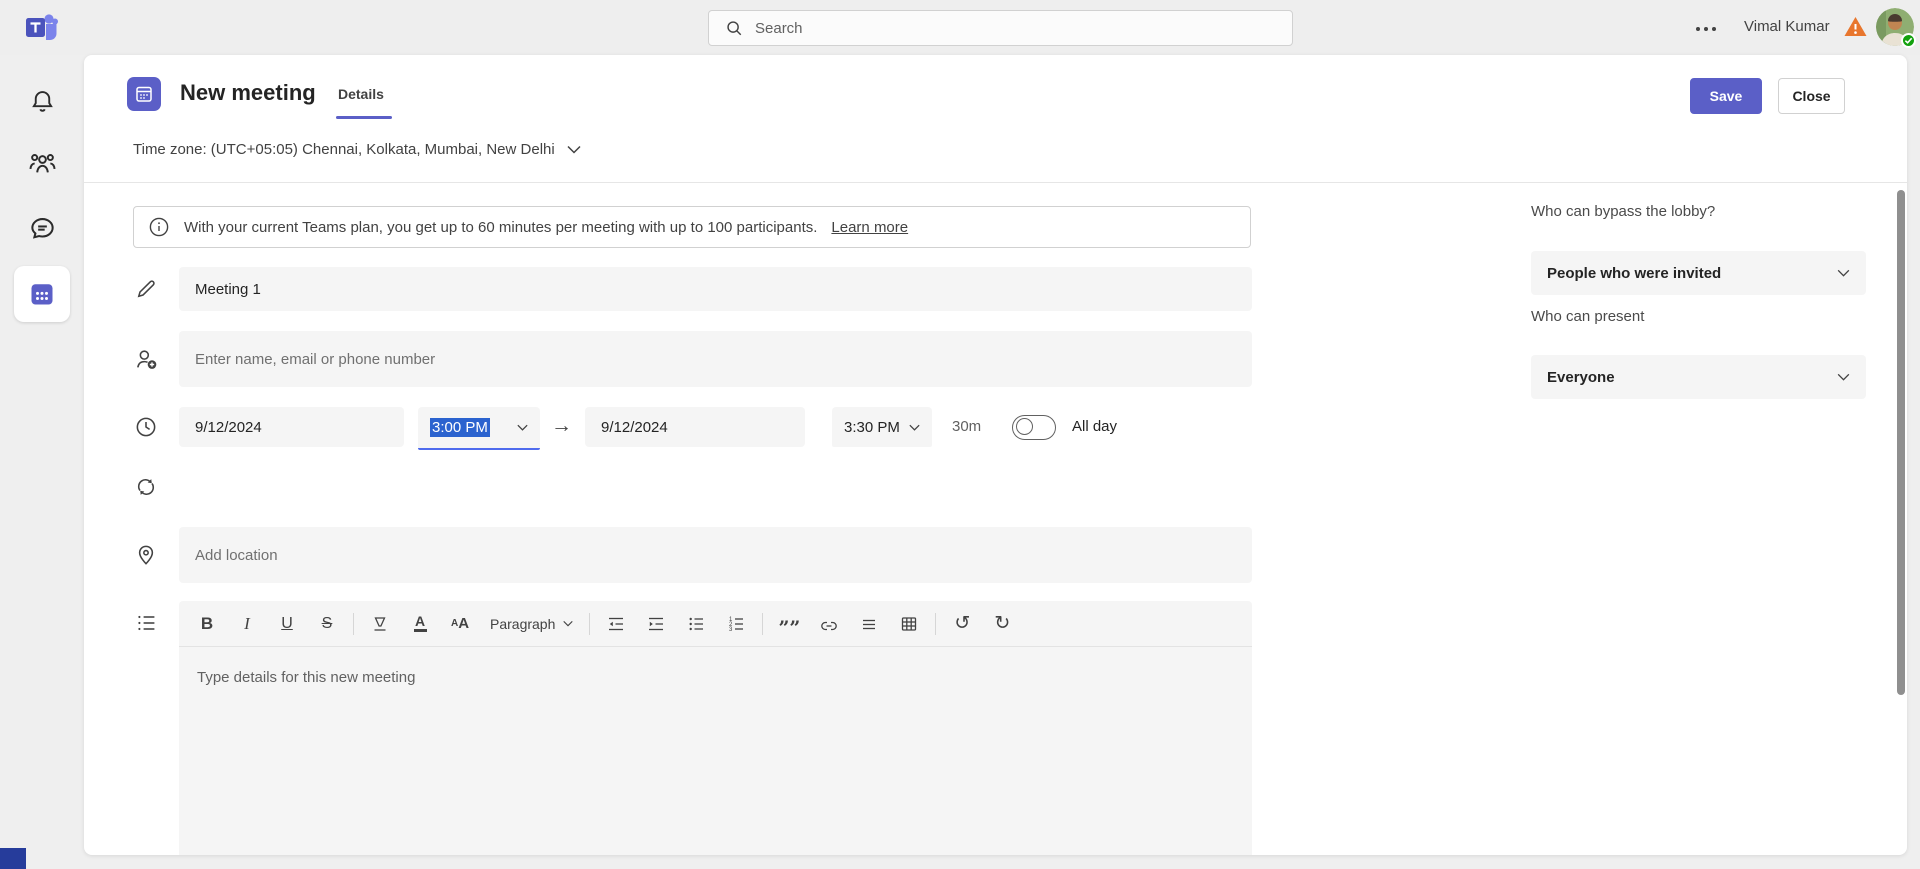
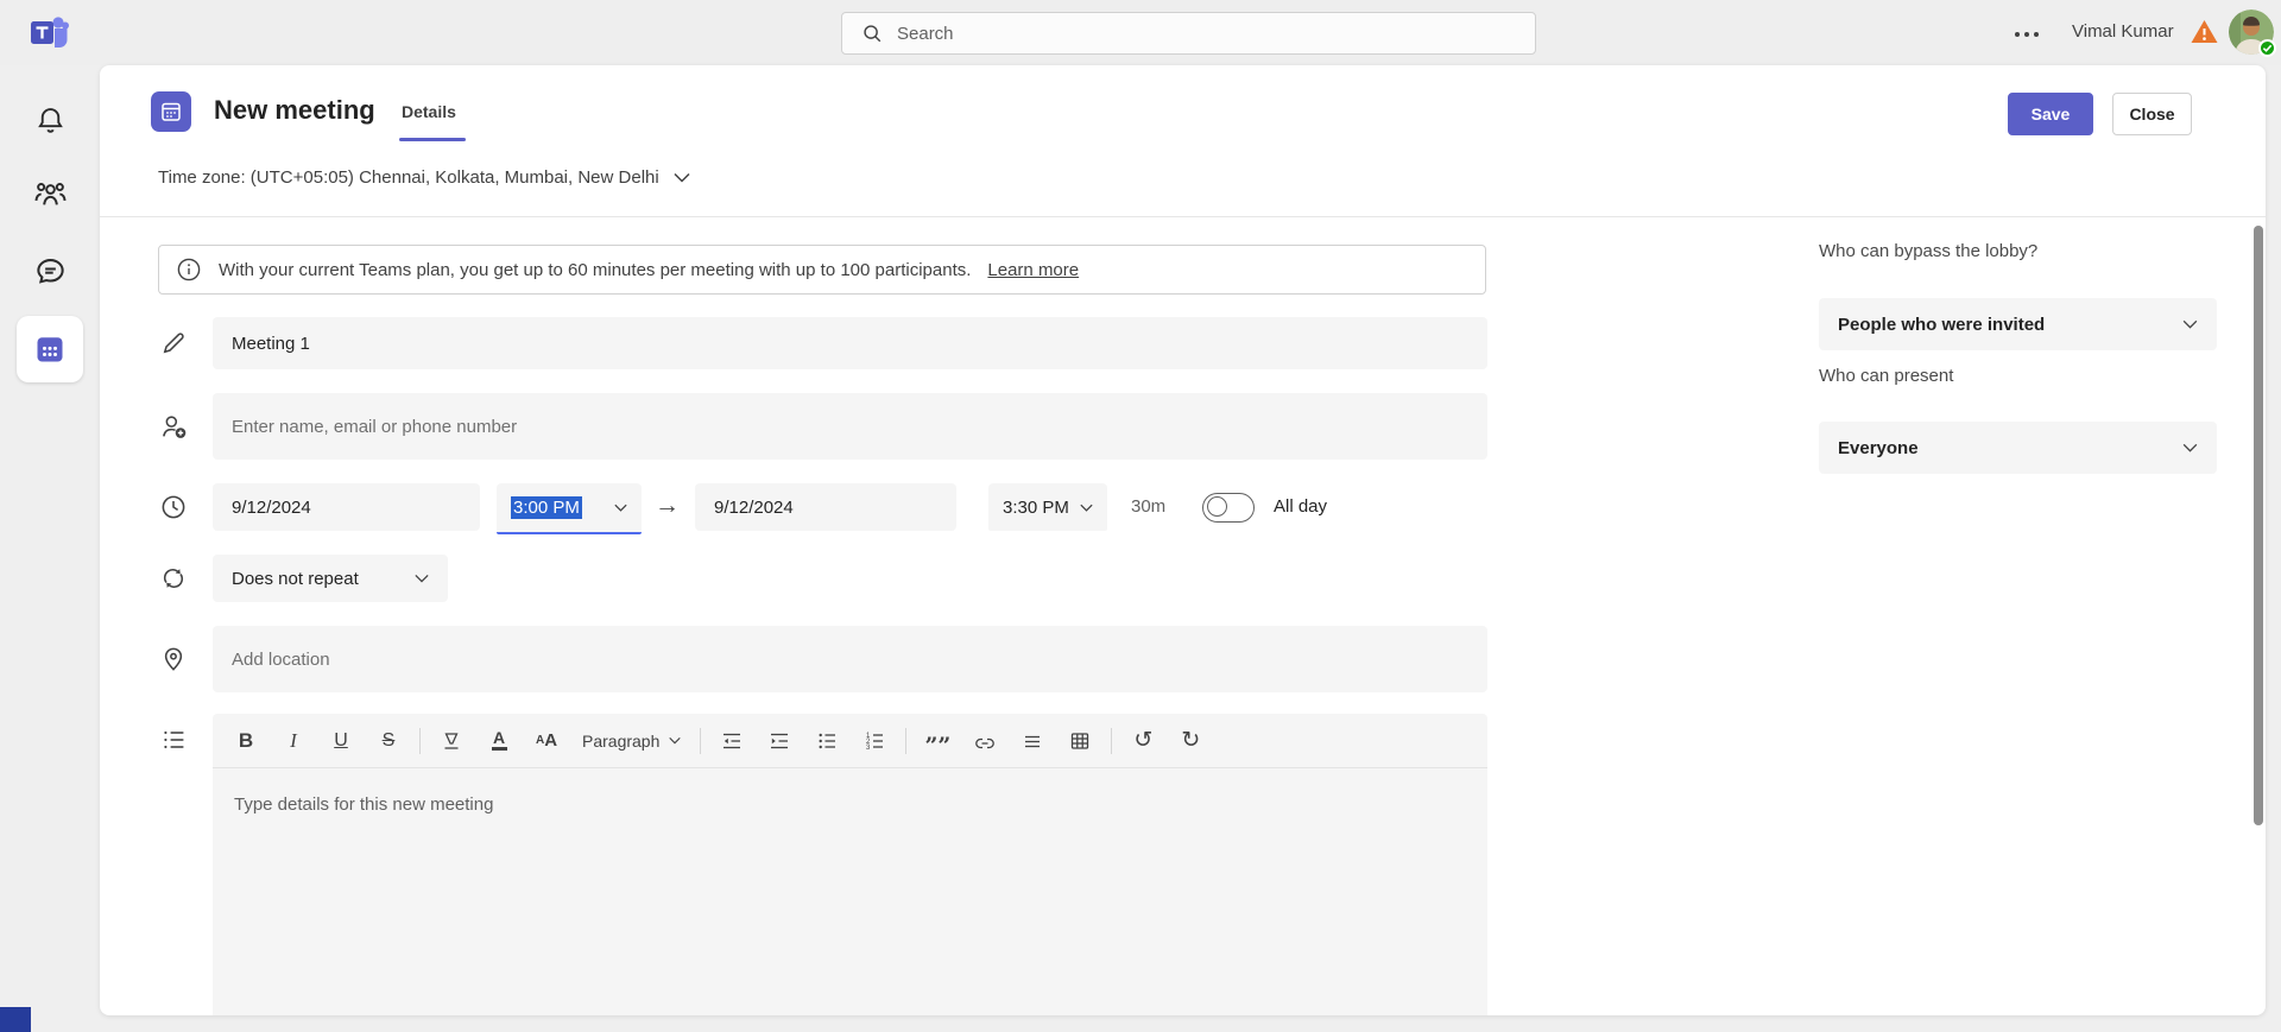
  Search
  Vimal Kumar
  New meeting
  Details
  Save
  Close
  Time zone: (UTC+05:05) Chennai, Kolkata, Mumbai, New Delhi
  With your current Teams plan, you get up to 60 minutes per meeting with up to 100 participants.
  Learn more
  Meeting 1
  Enter name, email or phone number
  9/12/2024
  3:00 PM
  →
  9/12/2024
  3:30 PM
  30m
  All day
+ Does not repeat
  Add location
  B
  I
  U
  S
  A
  A
  A
  Paragraph
  ””
  ↺
  ↻
  Type details for this new meeting
  Who can bypass the lobby?
  People who were invited
  Who can present
  Everyone
